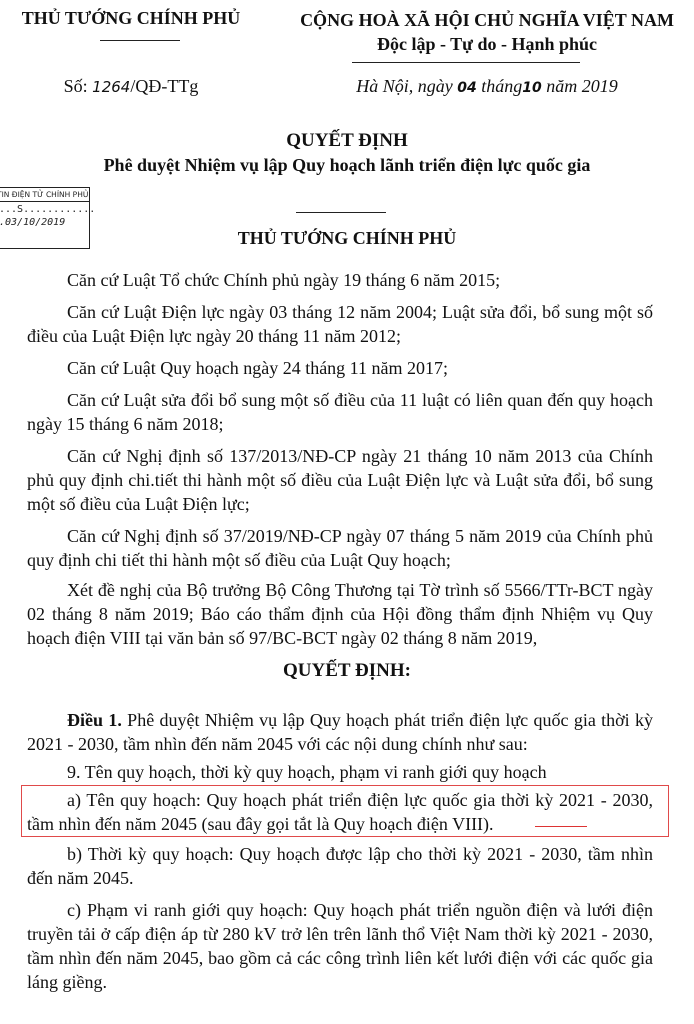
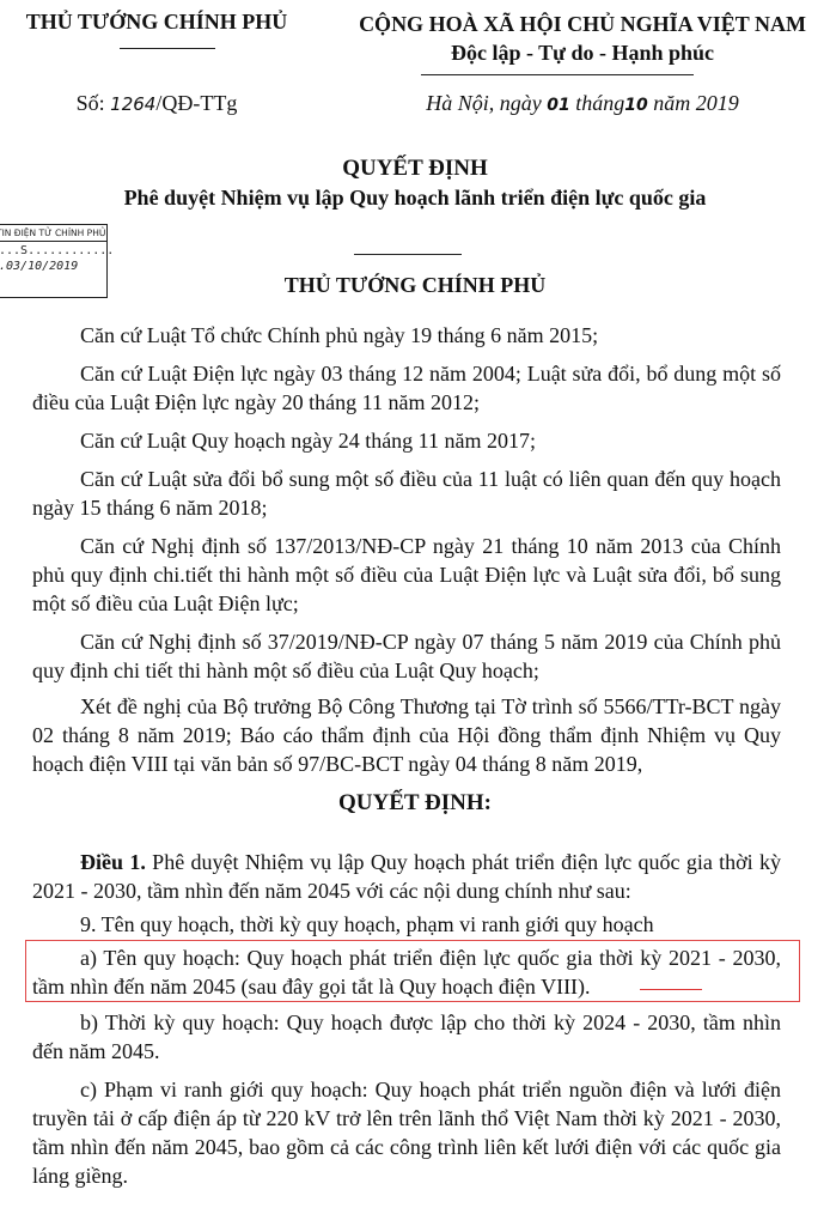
  THỦ TƯỚNG CHÍNH PHỦ
  Số: 1264/QĐ-TTg
  CỘNG HOÀ XÃ HỘI CHỦ NGHĨA VIỆT NAM
  Độc lập - Tự do - Hạnh phúc
- Hà Nội, ngày 04 tháng10 năm 2019
+ Hà Nội, ngày 01 tháng10 năm 2019
  IN ĐIỆN TỬ CHÍNH PHỦ
  ...S............
  .03/10/2019
  QUYẾT ĐỊNH
  Phê duyệt Nhiệm vụ lập Quy hoạch lãnh triển điện lực quốc gia
  THỦ TƯỚNG CHÍNH PHỦ
  Căn cứ Luật Tổ chức Chính phủ ngày 19 tháng 6 năm 2015;
- Căn cứ Luật Điện lực ngày 03 tháng 12 năm 2004; Luật sửa đổi, bổ sung một số điều của Luật Điện lực ngày 20 tháng 11 năm 2012;
+ Căn cứ Luật Điện lực ngày 03 tháng 12 năm 2004; Luật sửa đổi, bổ dung một số điều của Luật Điện lực ngày 20 tháng 11 năm 2012;
  Căn cứ Luật Quy hoạch ngày 24 tháng 11 năm 2017;
  Căn cứ Luật sửa đổi bổ sung một số điều của 11 luật có liên quan đến quy hoạch ngày 15 tháng 6 năm 2018;
  Căn cứ Nghị định số 137/2013/NĐ-CP ngày 21 tháng 10 năm 2013 của Chính phủ quy định chi.tiết thi hành một số điều của Luật Điện lực và Luật sửa đổi, bổ sung một số điều của Luật Điện lực;
  Căn cứ Nghị định số 37/2019/NĐ-CP ngày 07 tháng 5 năm 2019 của Chính phủ quy định chi tiết thi hành một số điều của Luật Quy hoạch;
- Xét đề nghị của Bộ trưởng Bộ Công Thương tại Tờ trình số 5566/TTr-BCT ngày 02 tháng 8 năm 2019; Báo cáo thẩm định của Hội đồng thẩm định Nhiệm vụ Quy hoạch điện VIII tại văn bản số 97/BC-BCT ngày 02 tháng 8 năm 2019,
+ Xét đề nghị của Bộ trưởng Bộ Công Thương tại Tờ trình số 5566/TTr-BCT ngày 02 tháng 8 năm 2019; Báo cáo thẩm định của Hội đồng thẩm định Nhiệm vụ Quy hoạch điện VIII tại văn bản số 97/BC-BCT ngày 04 tháng 8 năm 2019,
  QUYẾT ĐỊNH:
  Điều 1. Phê duyệt Nhiệm vụ lập Quy hoạch phát triển điện lực quốc gia thời kỳ 2021 - 2030, tầm nhìn đến năm 2045 với các nội dung chính như sau:
  9. Tên quy hoạch, thời kỳ quy hoạch, phạm vi ranh giới quy hoạch
  a) Tên quy hoạch: Quy hoạch phát triển điện lực quốc gia thời kỳ 2021 - 2030, tầm nhìn đến năm 2045 (sau đây gọi tắt là Quy hoạch điện VIII).
- b) Thời kỳ quy hoạch: Quy hoạch được lập cho thời kỳ 2021 - 2030, tầm nhìn đến năm 2045.
+ b) Thời kỳ quy hoạch: Quy hoạch được lập cho thời kỳ 2024 - 2030, tầm nhìn đến năm 2045.
- c) Phạm vi ranh giới quy hoạch: Quy hoạch phát triển nguồn điện và lưới điện truyền tải ở cấp điện áp từ 280 kV trở lên trên lãnh thổ Việt Nam thời kỳ 2021 - 2030, tầm nhìn đến năm 2045, bao gồm cả các công trình liên kết lưới điện với các quốc gia láng giềng.
+ c) Phạm vi ranh giới quy hoạch: Quy hoạch phát triển nguồn điện và lưới điện truyền tải ở cấp điện áp từ 220 kV trở lên trên lãnh thổ Việt Nam thời kỳ 2021 - 2030, tầm nhìn đến năm 2045, bao gồm cả các công trình liên kết lưới điện với các quốc gia láng giềng.
